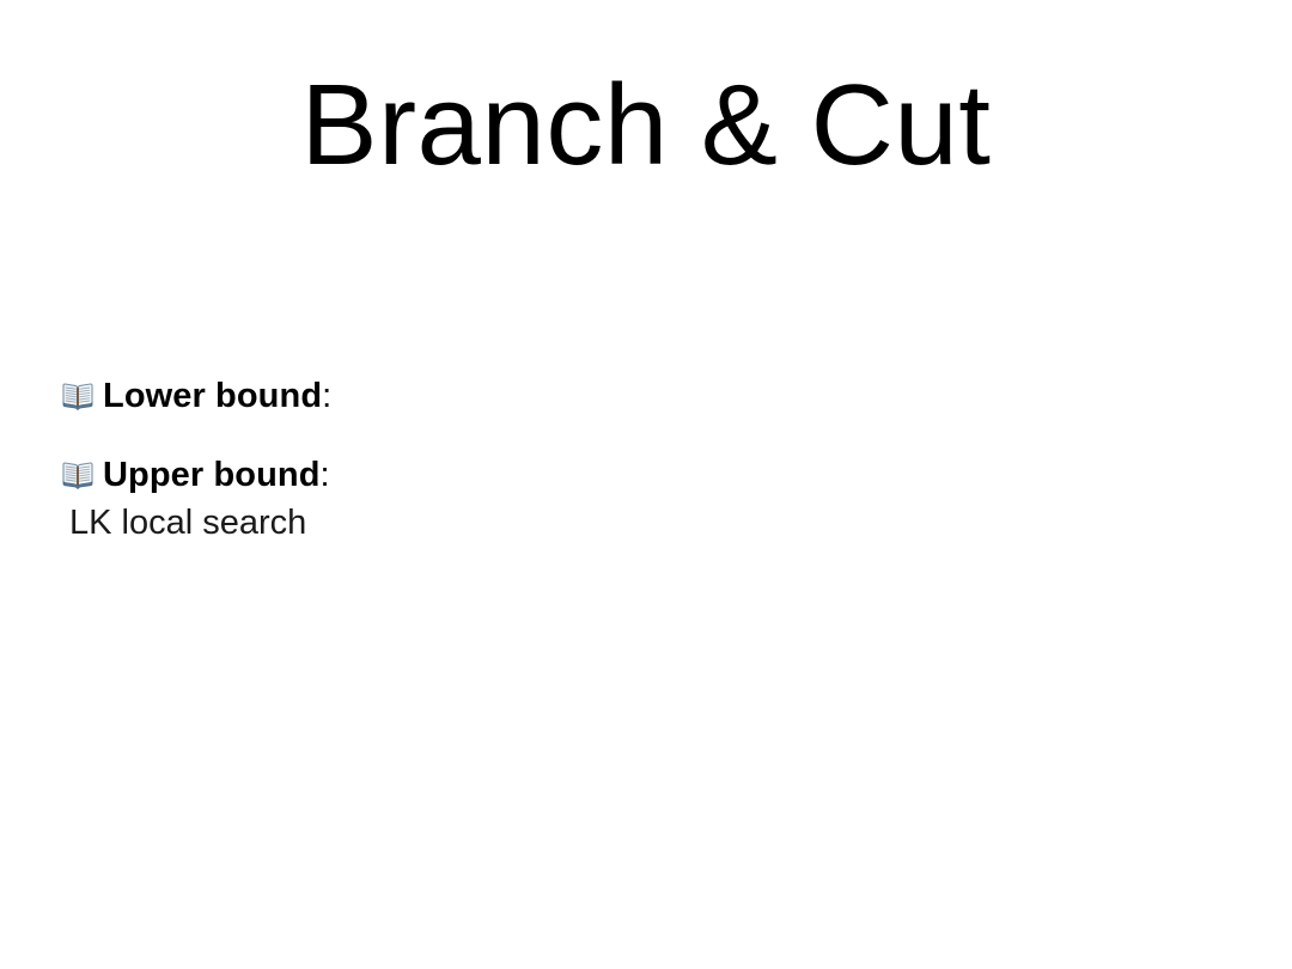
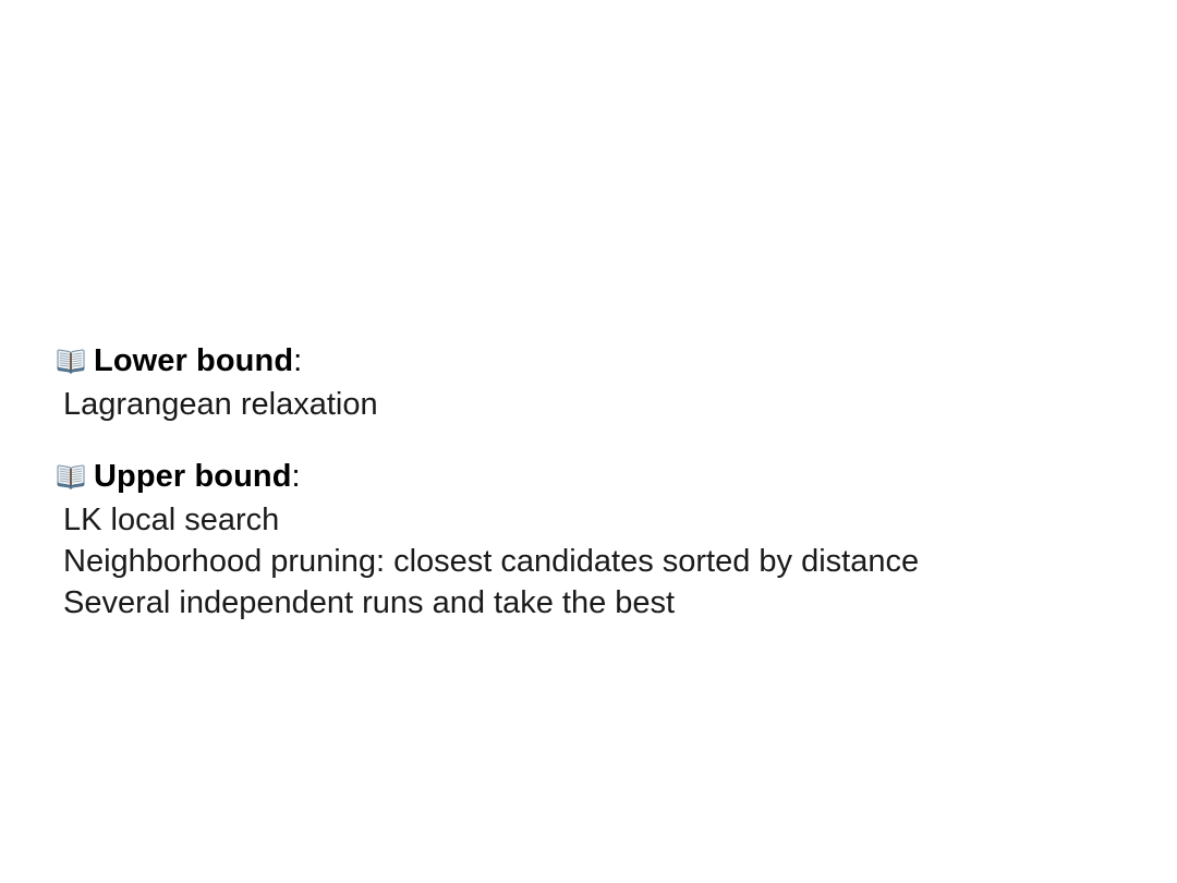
- Branch & Cut
  Lower bound
  :
+ Lagrangean relaxation
  Upper bound
  :
  LK local search
+ Neighborhood pruning: closest candidates sorted by distance
+ Several independent runs and take the best
